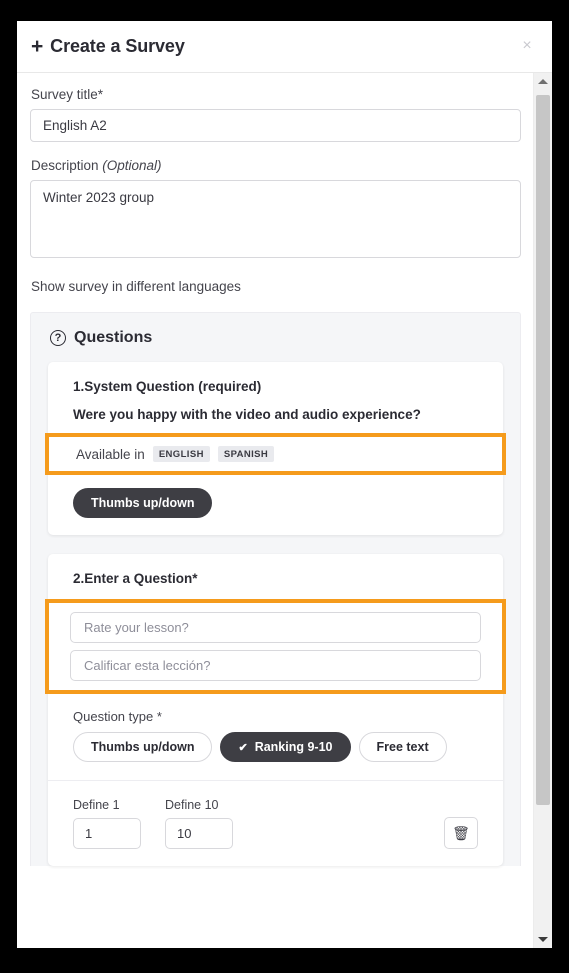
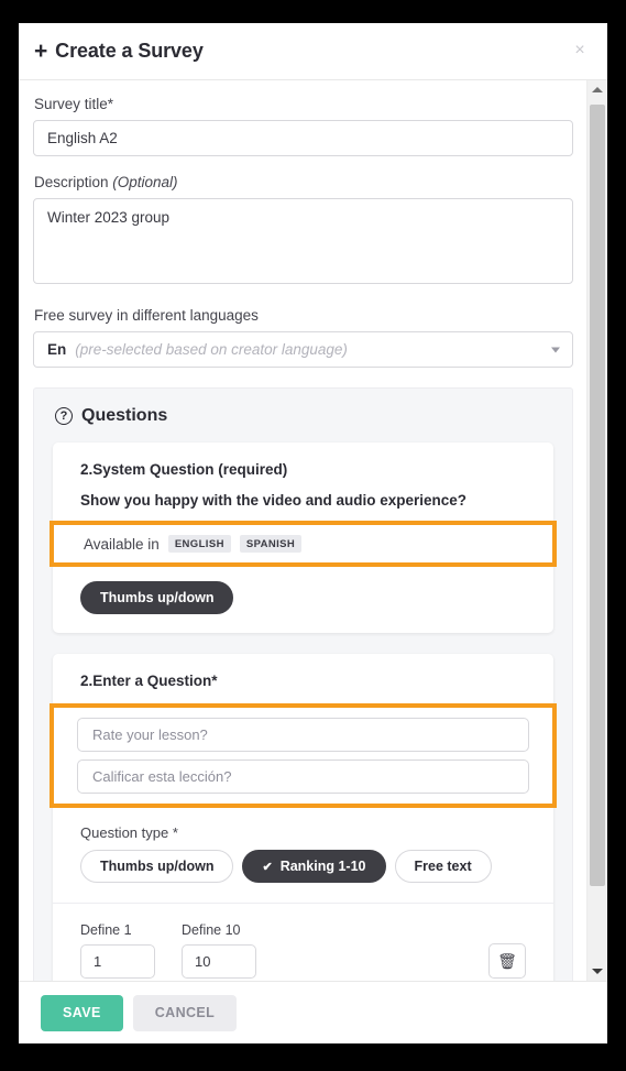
  +
  Create a Survey
  ×
  Survey title*
  English A2
  Description (Optional)
  Winter 2023 group
- Show survey in different languages
+ Free survey in different languages
+ En
+ (pre-selected based on creator language)
  ?
  Questions
- 1.System Question (required)
+ 2.System Question (required)
- Were you happy with the video and audio experience?
+ Show you happy with the video and audio experience?
  Available in
  ENGLISH
  SPANISH
  Thumbs up/down
  2.Enter a Question*
  Rate your lesson? Calificar esta lección?
  Question type *
  Thumbs up/down
  ✔
- Ranking 9-10
+ Ranking 1-10
  Free text
  Define 1
  1
  Define 10
  10
  🗑
+ SAVE
+ CANCEL
